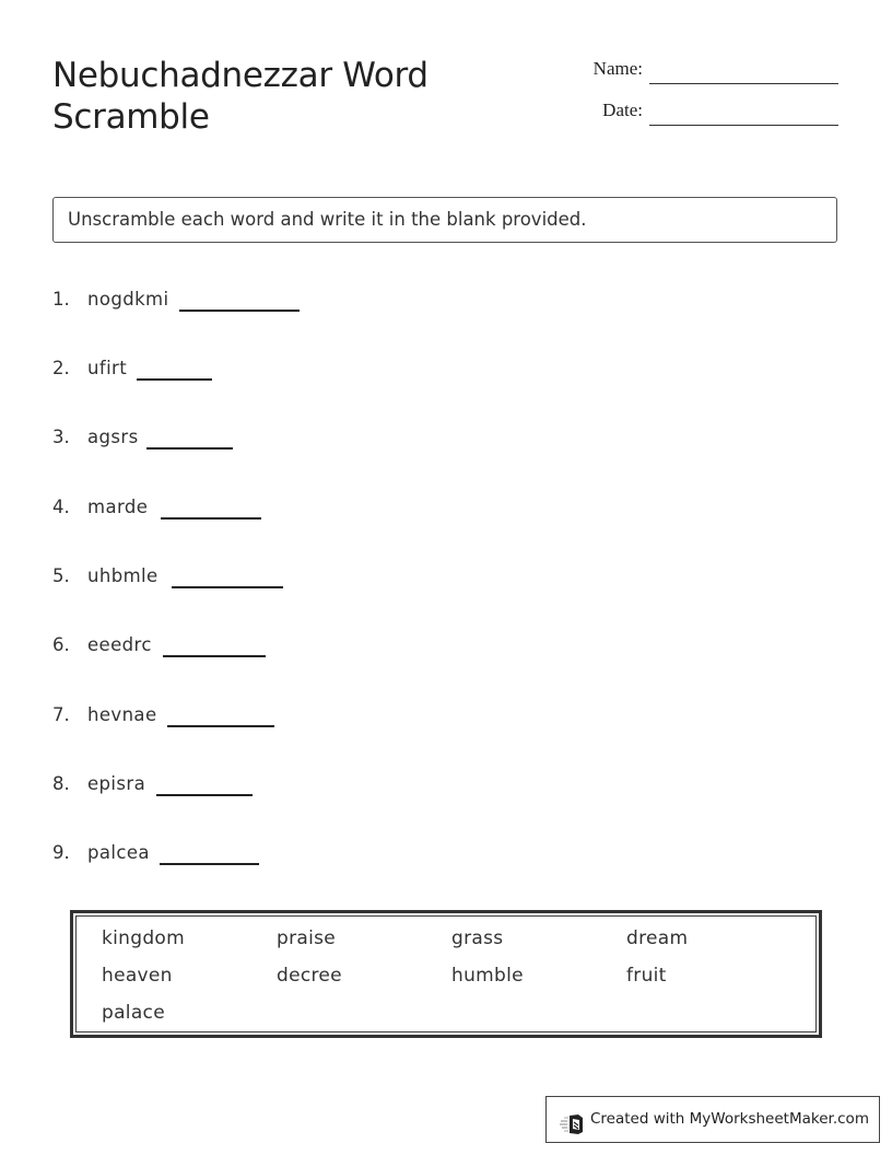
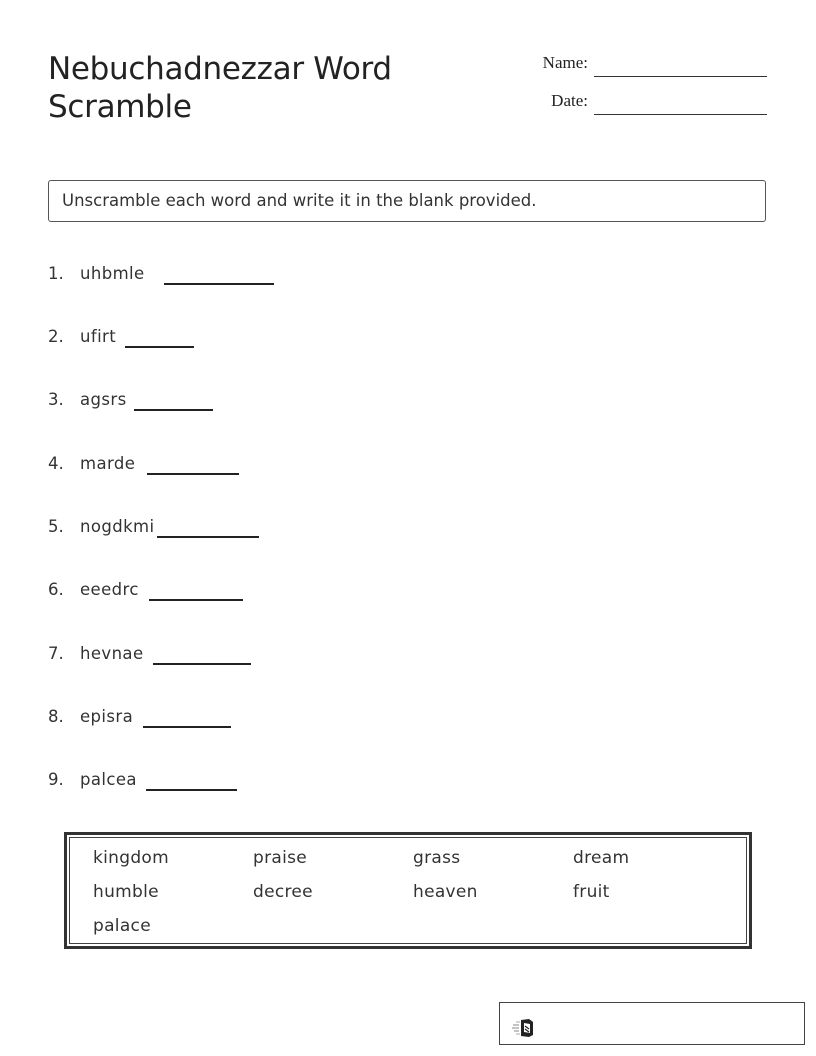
  Nebuchadnezzar Word Scramble
  Name:
  Date:
  Unscramble each word and write it in the blank provided.
  1.
- nogdkmi
+ uhbmle
  2.
  ufirt
  3.
  agsrs
  4.
  marde
  5.
- uhbmle
+ nogdkmi
  6.
  eeedrc
  7.
  hevnae
  8.
  episra
  9.
  palcea
  kingdom
  praise
  grass
  dream
- heaven
+ humble
  decree
- humble
+ heaven
  fruit
  palace
- Created with MyWorksheetMaker.com
